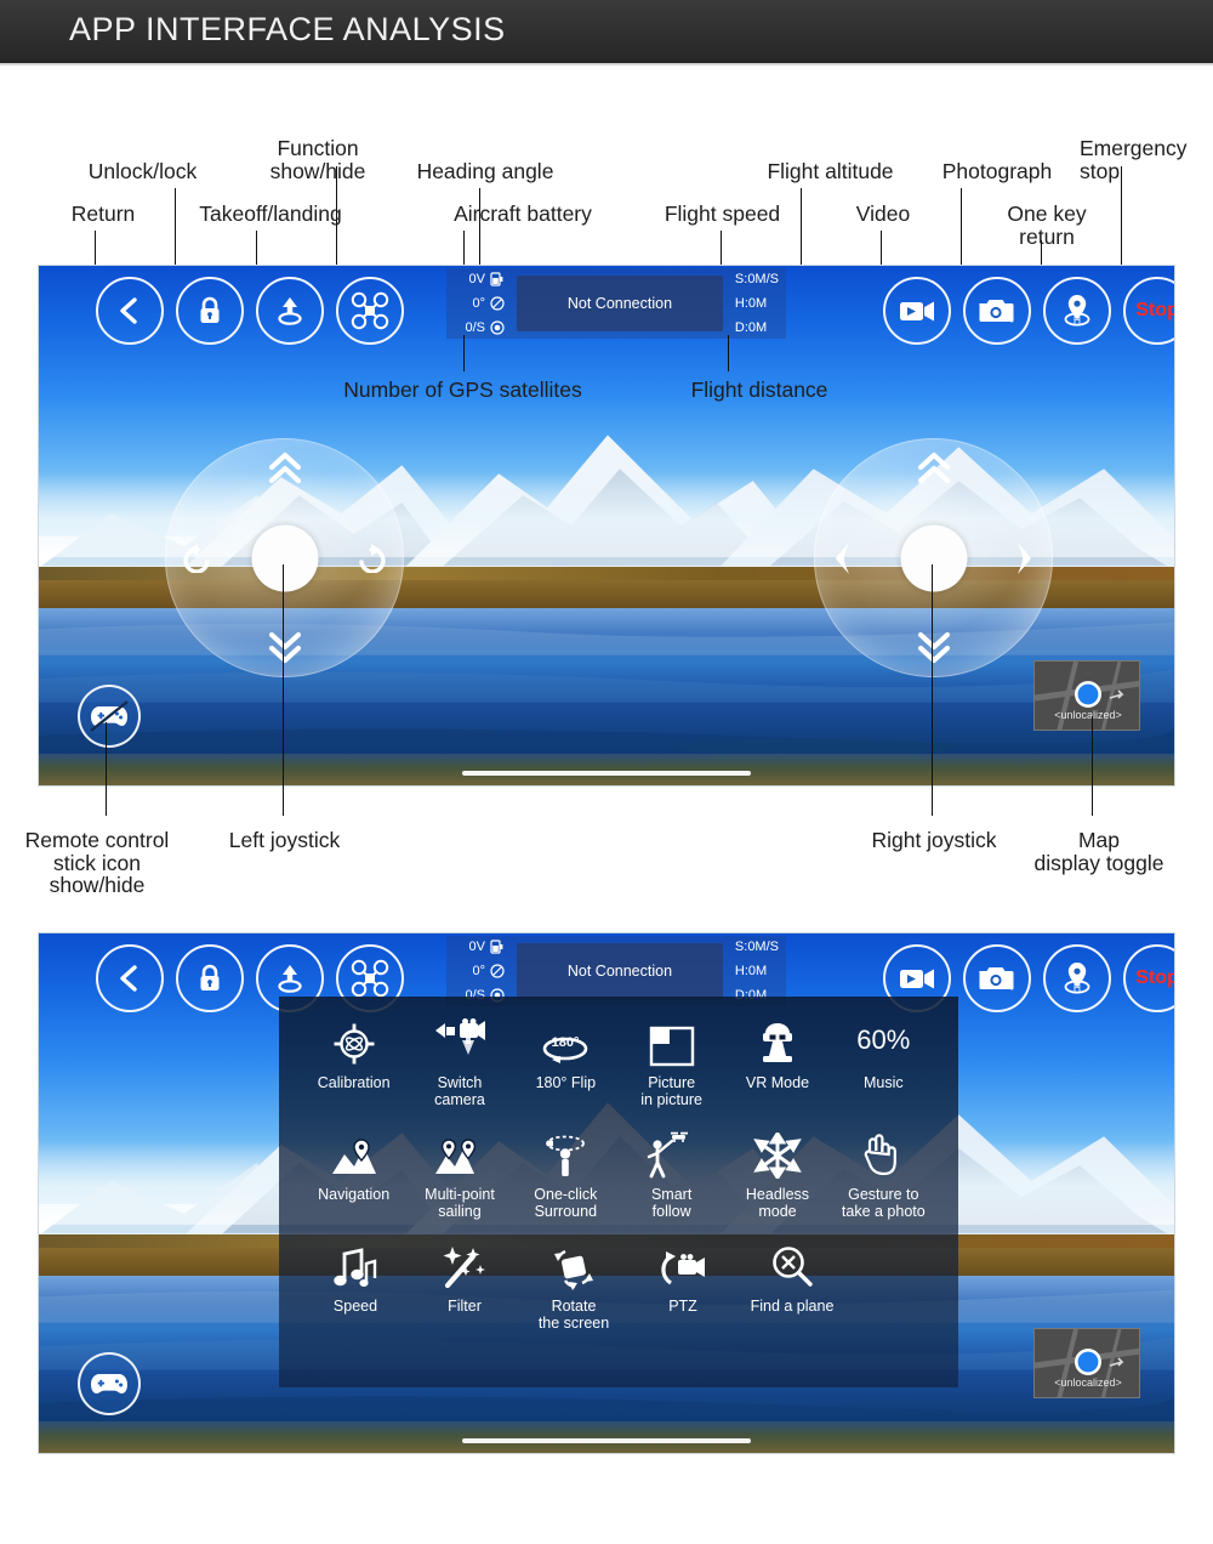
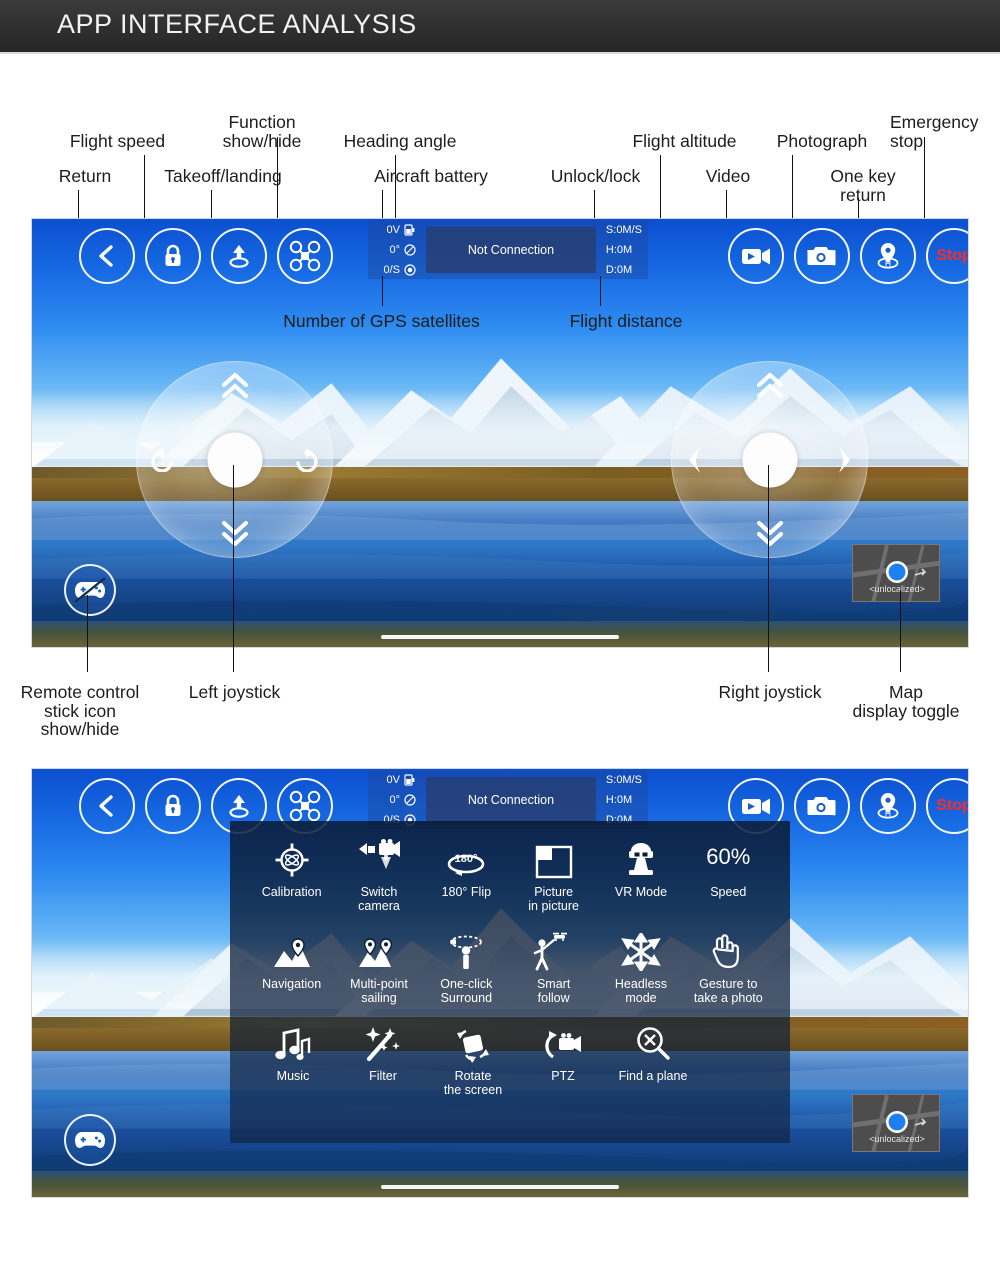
  APP INTERFACE ANALYSIS
  Return
- Unlock/lock
+ Flight speed
  Takeoff/landin
  Function
  show/hide
  Heading angle
  Aircraft battery
- Flight speed
+ Unlock/lock
  Flight altitude
  Video
  Photograph
  One key
  return
  Emergency
  stop
  0V
  0°
  0/S
  Not Connection
  S:0M/S
  H:0M
  D:0M
  H
  Stop
  <unlocalized>
  Number of GPS satellites
  Flight distance
  Remote control
  stick icon
  show/hide
  Left joystick
  Right joystick
  Map
  display toggle
  0V
  0°
  0/S
  Not Connection
  S:0M/S
  H:0M
  D:0M
  H
  Stop
  Calibration
  Switch
  camera
  180°
  180° Flip
  Picture
  in picture
  VR Mode
  60%
- Music
+ Speed
  Navigation
  Multi-point
  sailing
  One-click
  Surround
  Smart
  follow
  Headless
  mode
  Gesture to
  take a photo
- Speed
+ Music
  Filter
  Rotate
  the screen
  PTZ
  Find a plane
  <unlocalized>
